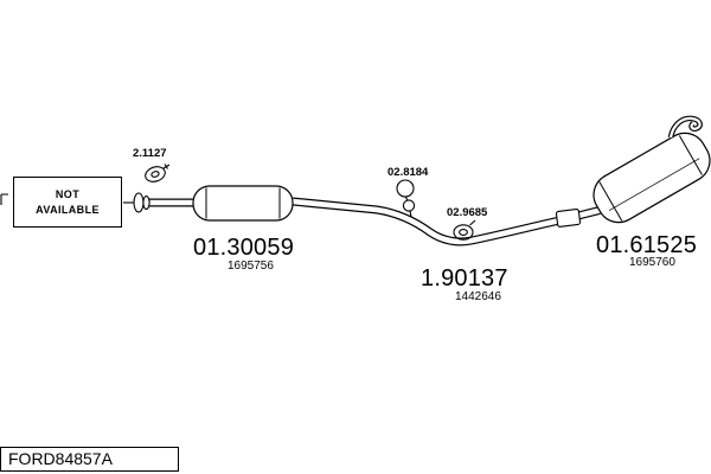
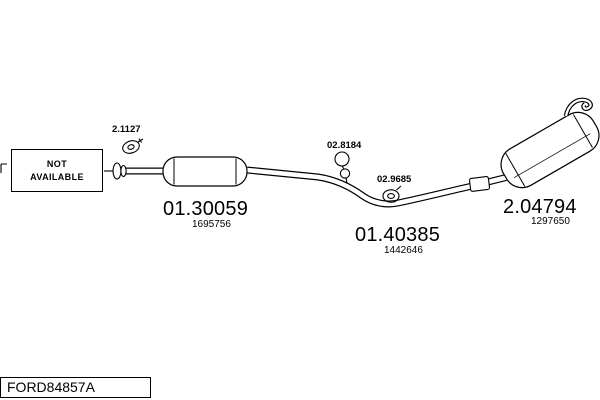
  NOT
  AVAILABLE
  2.1127
  01.30059
  1695756
  02.8184
  02.9685
- 1.90137
+ 01.40385
  1442646
- 01.61525
+ 2.04794
- 1695760
+ 1297650
  FORD84857A
